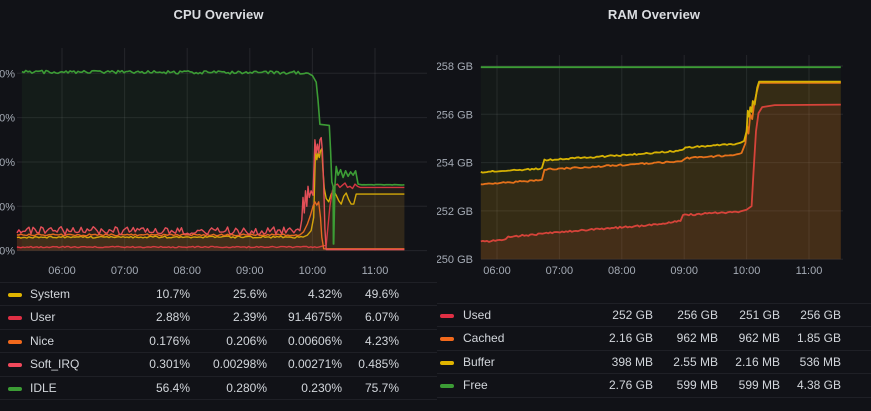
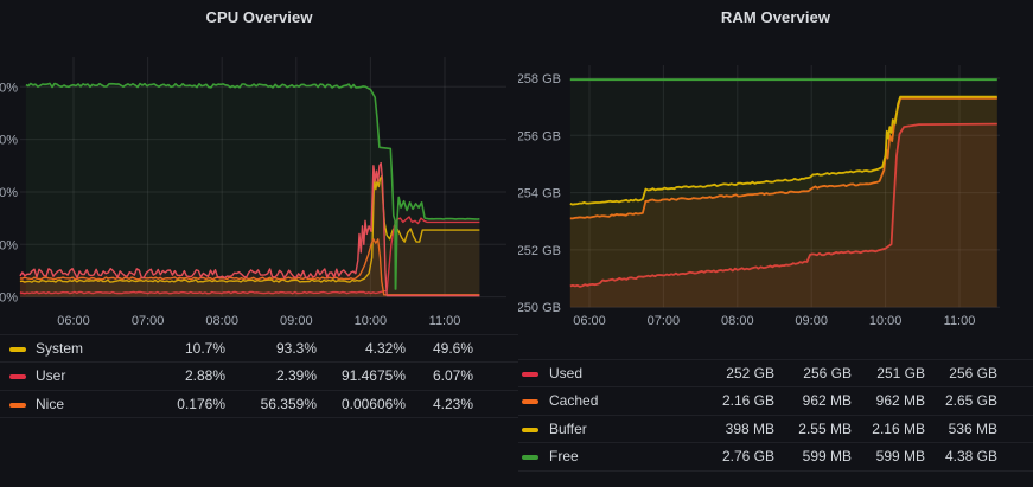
  CPU Overview
  0%
  0%
  0%
  0%
  0%
  06:00
  07:00
  08:00
  09:00
  10:00
  11:00
  System
  10.7%
- 25.6%
+ 93.3%
  4.32%
  49.6%
  User
  2.88%
  2.39%
  91.4675%
  6.07%
  Nice
  0.176%
- 0.206%
+ 56.359%
  0.00606%
  4.23%
- Soft_IRQ
- 0.301%
- 0.00298%
- 0.00271%
- 0.485%
- IDLE
- 56.4%
- 0.280%
- 0.230%
- 75.7%
  RAM Overview
  258 GB
  256 GB
  254 GB
  252 GB
  250 GB
  06:00
  07:00
  08:00
  09:00
  10:00
  11:00
  Used
  252 GB
  256 GB
  251 GB
  256 GB
  Cached
  2.16 GB
  962 MB
  962 MB
- 1.85 GB
+ 2.65 GB
  Buffer
  398 MB
  2.55 MB
  2.16 MB
  536 MB
  Free
  2.76 GB
  599 MB
  599 MB
  4.38 GB
